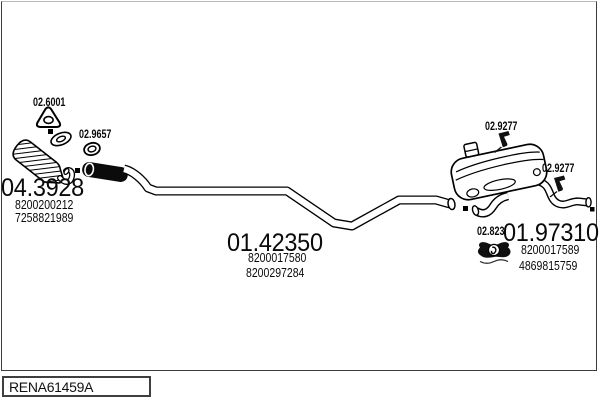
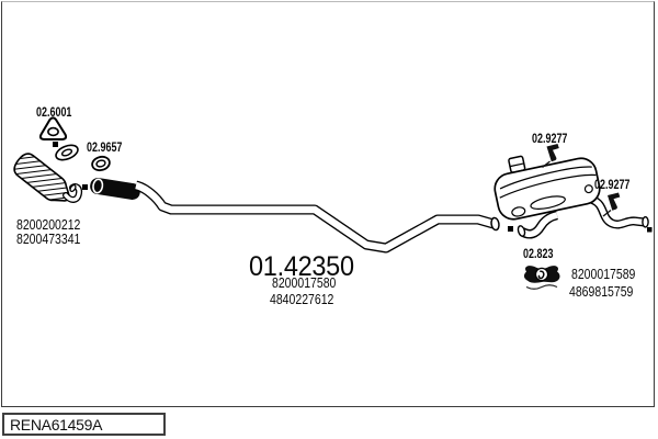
  02.6001
  02.9657
  02.9277
  02.9277
  02.823
- 04.3928
  8200200212
- 7258821989
+ 8200473341
  01.42350
  8200017580
- 8200297284
+ 4840227612
- 01.97310
  8200017589
  4869815759
  RENA61459A
